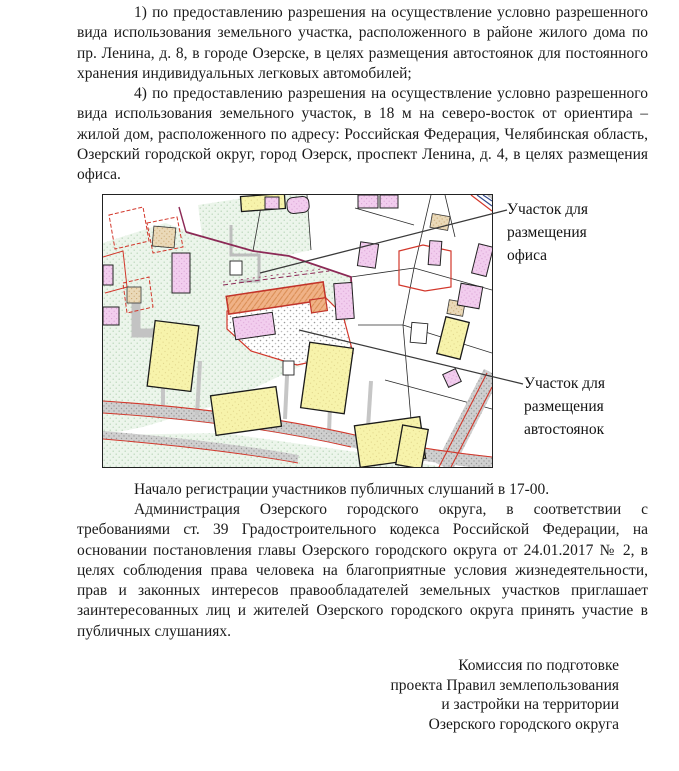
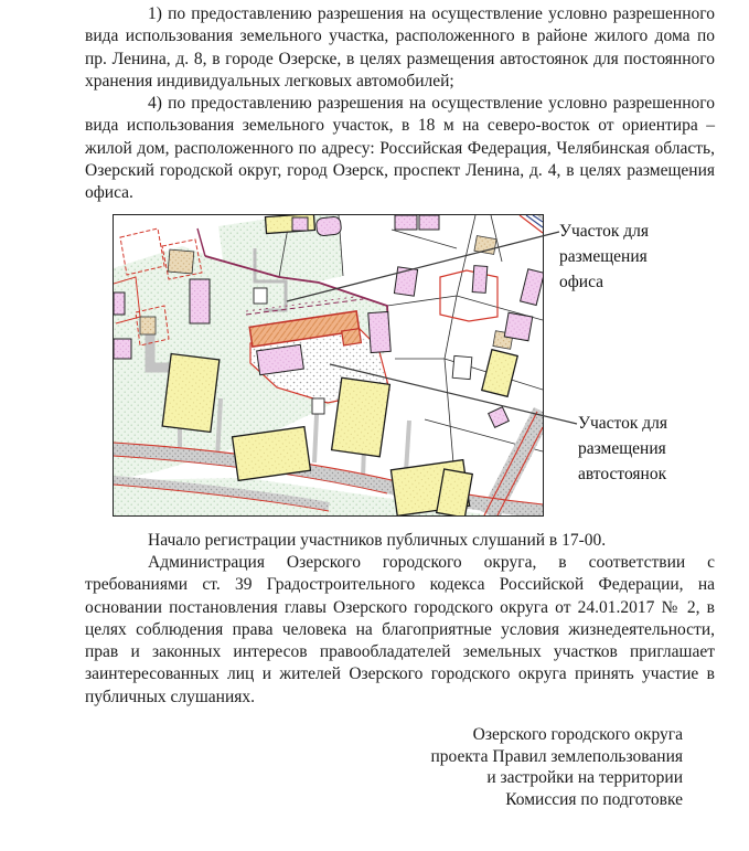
  1) по предоставлению разрешения на осуществление условно разрешенного вида использования земельного участка, расположенного в районе жилого дома по пр. Ленина, д. 8, в городе Озерске, в целях размещения автостоянок для постоянного хранения индивидуальных легковых автомобилей;
  4) по предоставлению разрешения на осуществление условно разрешенного вида использования земельного участок, в 18 м на северо-восток от ориентира – жилой дом, расположенного по адресу: Российская Федерация, Челябинская область, Озерский городской округ, город Озерск, проспект Ленина, д. 4, в целях размещения офиса.
  Участок для размещения офиса
  Участок для размещения автостоянок
  Начало регистрации участников публичных слушаний в 17-00.
  Администрация Озерского городского округа, в соответствии с требованиями ст. 39 Градостроительного кодекса Российской Федерации, на основании постановления главы Озерского городского округа от 24.01.2017 № 2, в целях соблюдения права человека на благоприятные условия жизнедеятельности, прав и законных интересов правообладателей земельных участков приглашает заинтересованных лиц и жителей Озерского городского округа принять участие в публичных слушаниях.
- Комиссия по подготовке
+ Озерского городского округа
  проекта Правил землепользования
  и застройки на территории
- Озерского городского округа
+ Комиссия по подготовке
